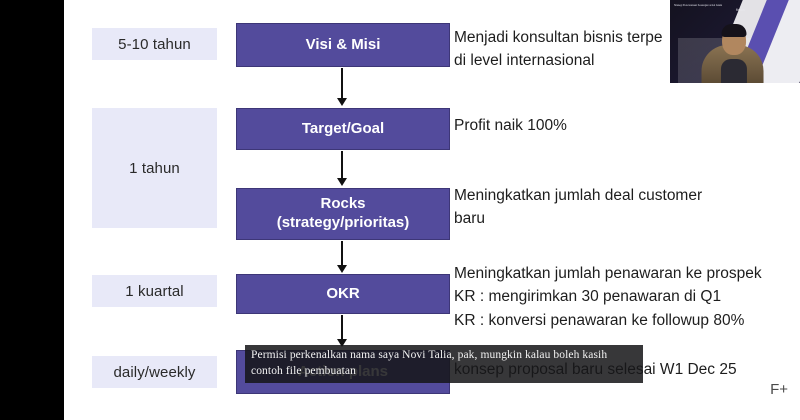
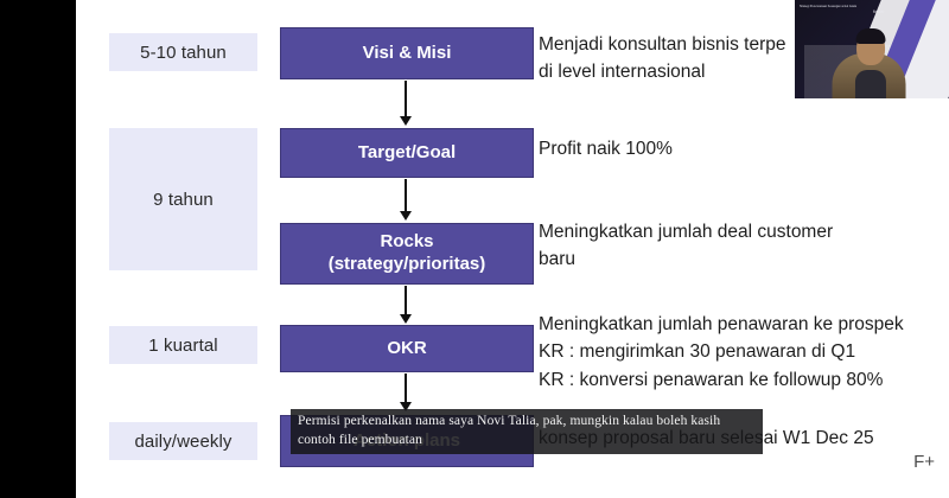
  5-10 tahun
- 1 tahun
+ 9 tahun
  1 kuartal
  daily/weekly
  Visi & Misi
  Target/Goal
  Rocks
  (strategy/prioritas)
  OKR
  Action plans
  Menjadi konsultan bisnis terpe
  di level internasional
  Profit naik 100%
  Meningkatkan jumlah deal customer
  baru
  Meningkatkan jumlah penawaran ke prospek
  KR : mengirimkan 30 penawaran di Q1
  KR : konversi penawaran ke followup 80%
  konsep proposal baru selesai W1 Dec 25
  F+
  Permisi perkenalkan nama saya Novi Talia, pak, mungkin kalau boleh kasih contoh file pembuatan
